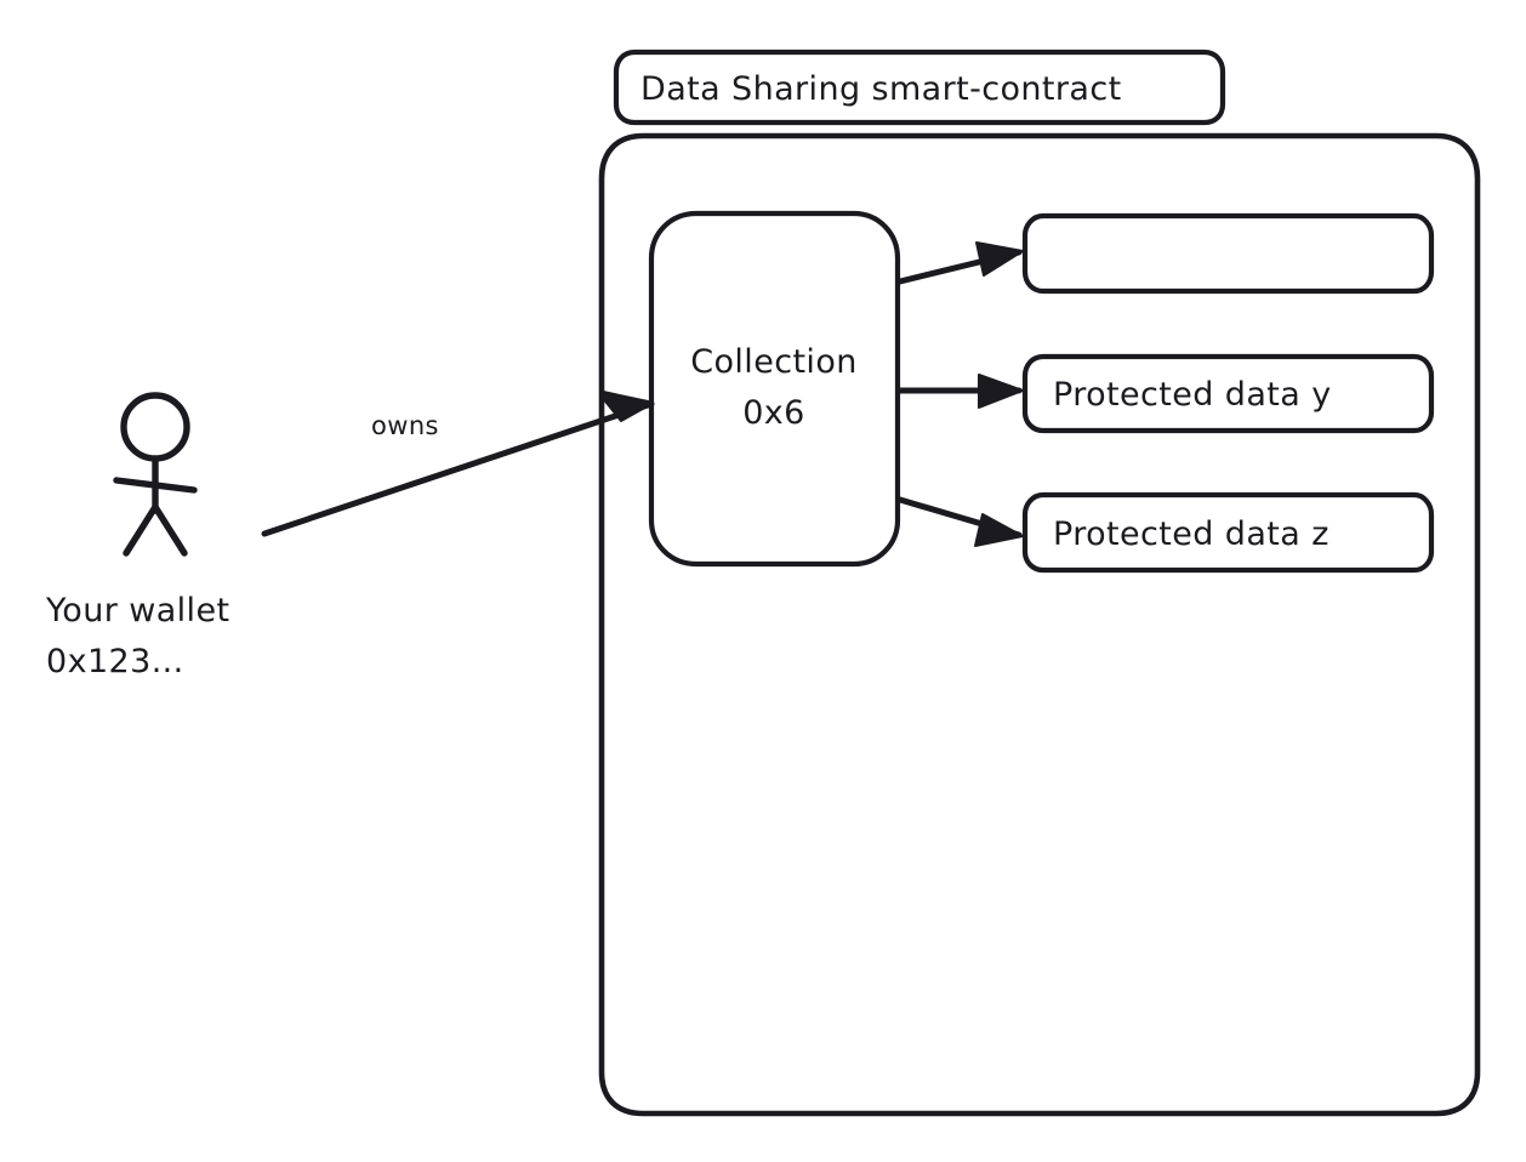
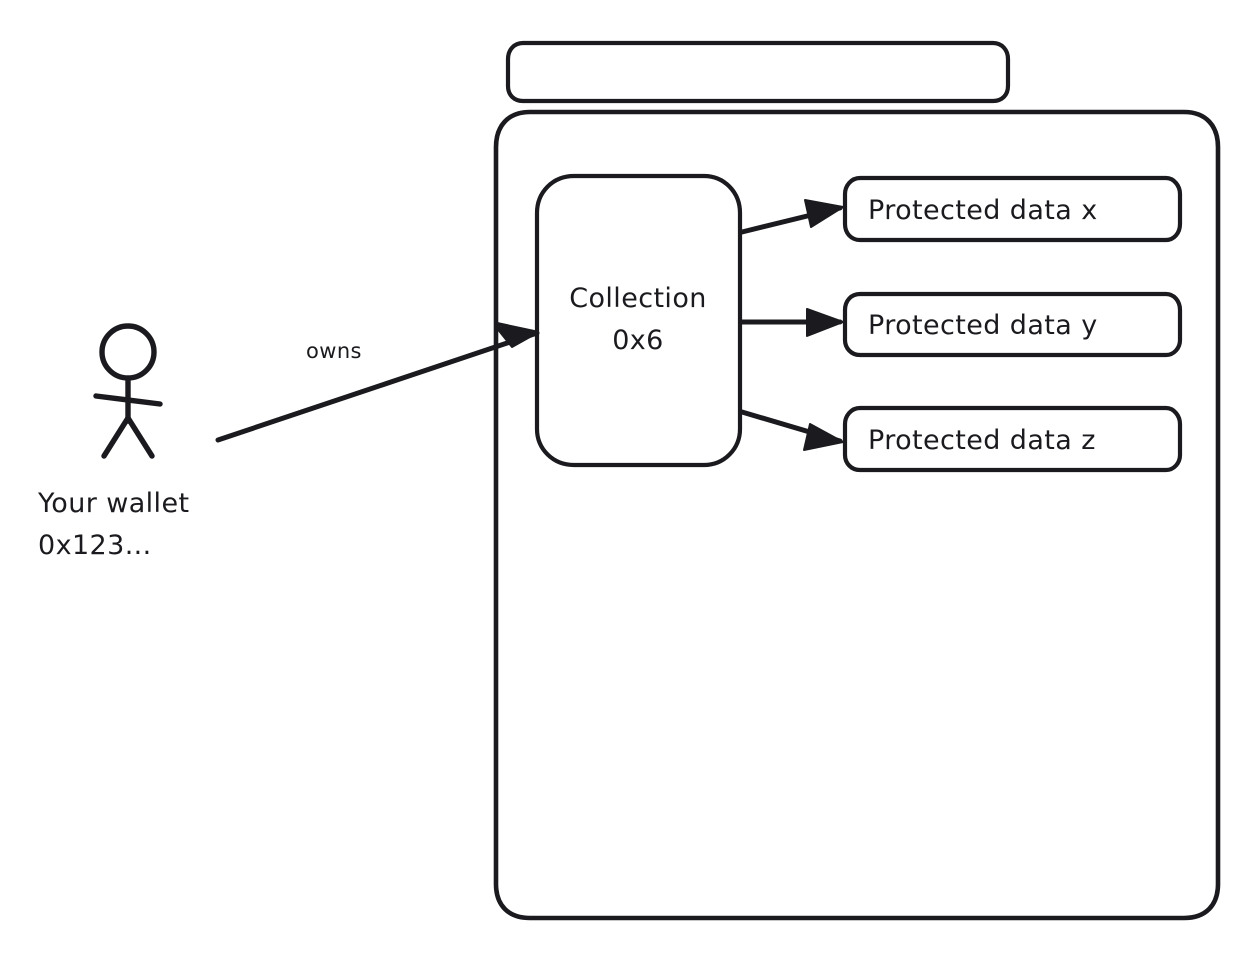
- Data Sharing smart-contract
  Collection
  0x6
+ Protected data x
  Protected data y
  Protected data z
  owns
  Your wallet
  0x123...
